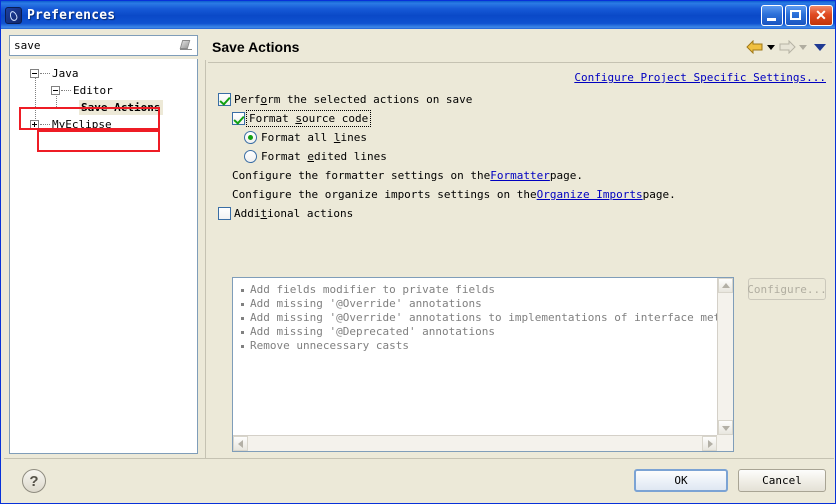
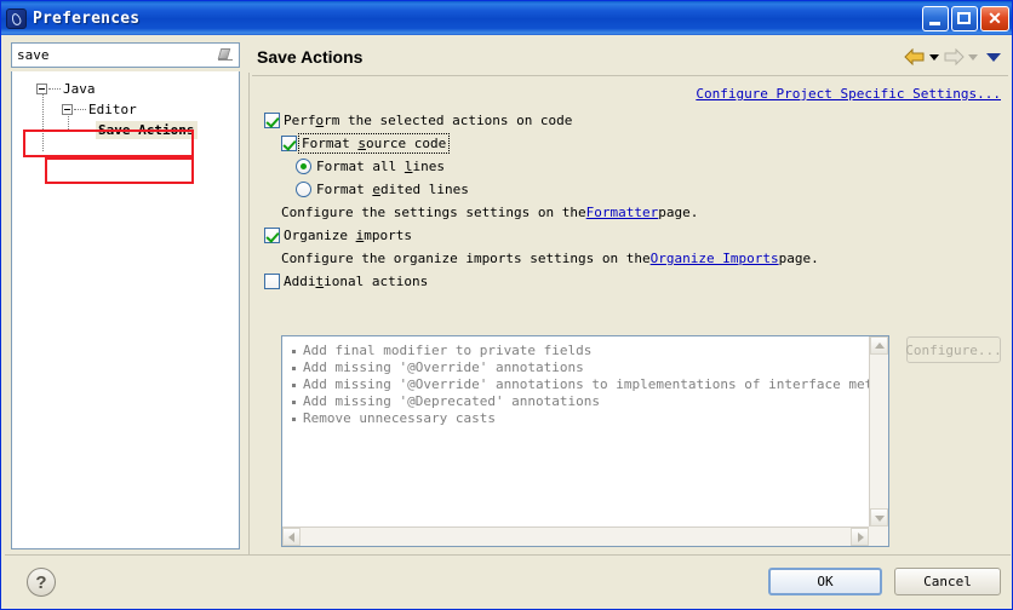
  Preferences
  ✕
  save
  Java
  Editor
  Save Actions
- MyEclipse
  Save Actions
  Configure Project Specific Settings...
- Perform the selected actions on save
+ Perform the selected actions on code
  Format source code
  Format all lines
  Format edited lines
- Configure the formatter settings on the
+ Configure the settings settings on the
  Formatter
  page.
+ Organize imports
  Configure the organize imports settings on the
  Organize Imports
  page.
  Additional actions
- Add fields modifier to private fields
+ Add final modifier to private fields
  Add missing '@Override' annotations
  Add missing '@Override' annotations to implementations of interface me
  Add missing '@Deprecated' annotations
  Remove unnecessary casts
  Configure...
  ?
  OK
  Cancel
